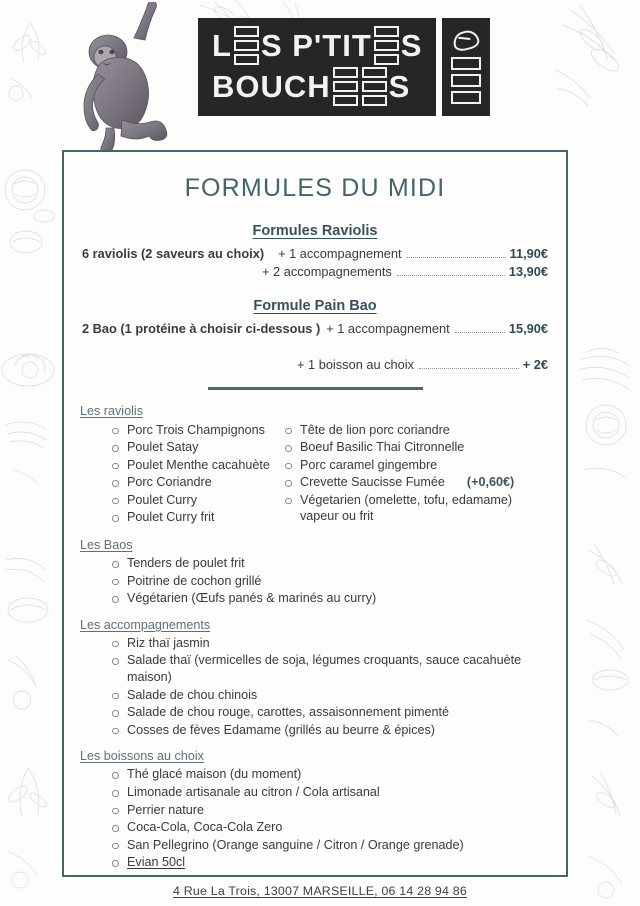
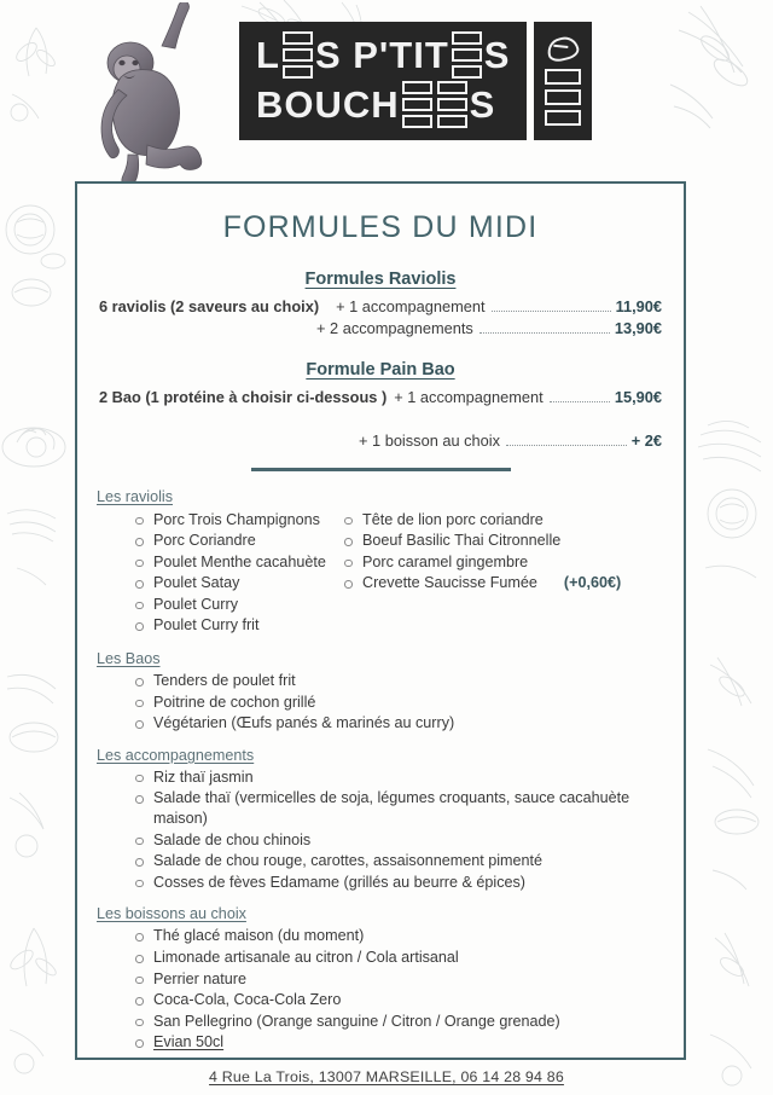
  L
  S P'TIT
  S
  BOUCH
  S
  FORMULES DU MIDI
  Formules Raviolis
  6 raviolis (2 saveurs au choix)
  + 1 accompagnement
  11,90€
  + 2 accompagnements
  13,90€
  Formule Pain Bao
  2 Bao (1 protéine à choisir ci-dessous )
  + 1 accompagnement
  15,90€
  + 1 boisson au choix
  + 2€
  Les raviolis
  Porc Trois Champignons
- Poulet Satay
+ Porc Coriandre
  Poulet Menthe cacahuète
- Porc Coriandre
+ Poulet Satay
  Poulet Curry
  Poulet Curry frit
  Tête de lion porc coriandre
  Boeuf Basilic Thai Citronnelle
  Porc caramel gingembre
  Crevette Saucisse Fumée (+0,60€)
- Végetarien (omelette, tofu, edamame)
- vapeur ou frit
  Les Baos
  Tenders de poulet frit
  Poitrine de cochon grillé
  Végétarien (Œufs panés & marinés au curry)
  Les accompagnements
  Riz thaï jasmin
  Salade thaï (vermicelles de soja, légumes croquants, sauce cacahuète maison)
  Salade de chou chinois
  Salade de chou rouge, carottes, assaisonnement pimenté
  Cosses de fèves Edamame (grillés au beurre & épices)
  Les boissons au choix
  Thé glacé maison (du moment)
  Limonade artisanale au citron / Cola artisanal
  Perrier nature
  Coca-Cola, Coca-Cola Zero
  San Pellegrino (Orange sanguine / Citron / Orange grenade)
  Evian 50cl
  4 Rue La Trois, 13007 MARSEILLE, 06 14 28 94 86
